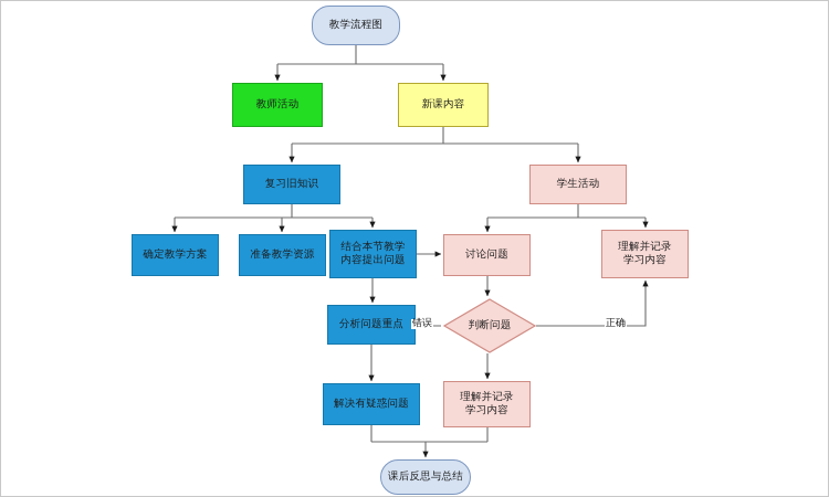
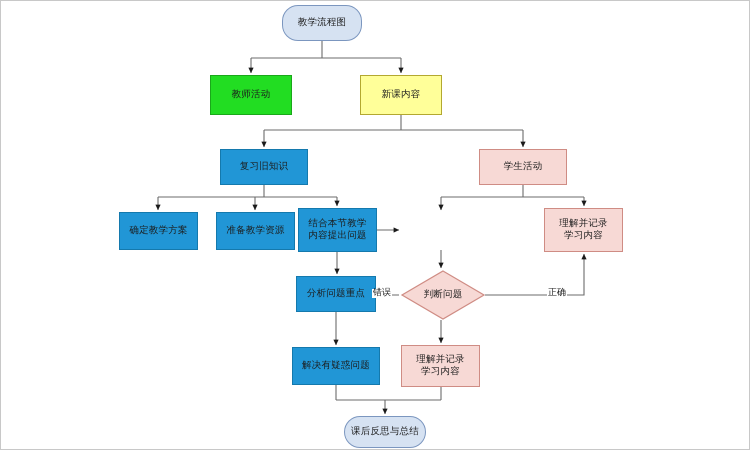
  教学流程图
  教师活动
  新课内容
  复习旧知识
  学生活动
  确定教学方案
  准备教学资源
  结合本节教学
  内容提出问题
- 讨论问题
  理解并记录
  学习内容
  分析问题重点
  判断问题
  解决有疑惑问题
  理解并记录
  学习内容
  课后反思与总结
  错误
  正确
